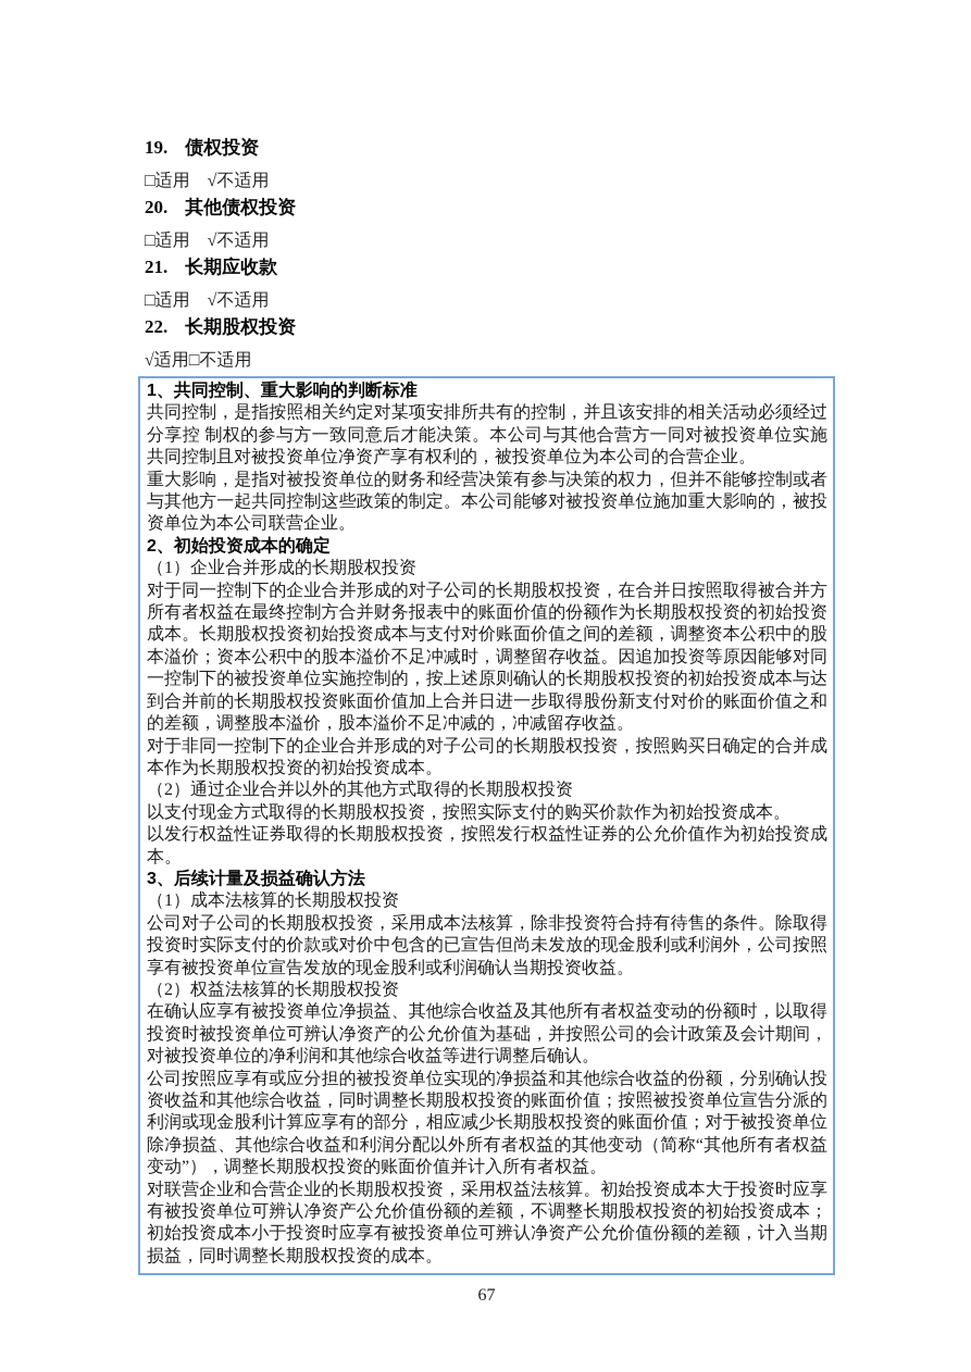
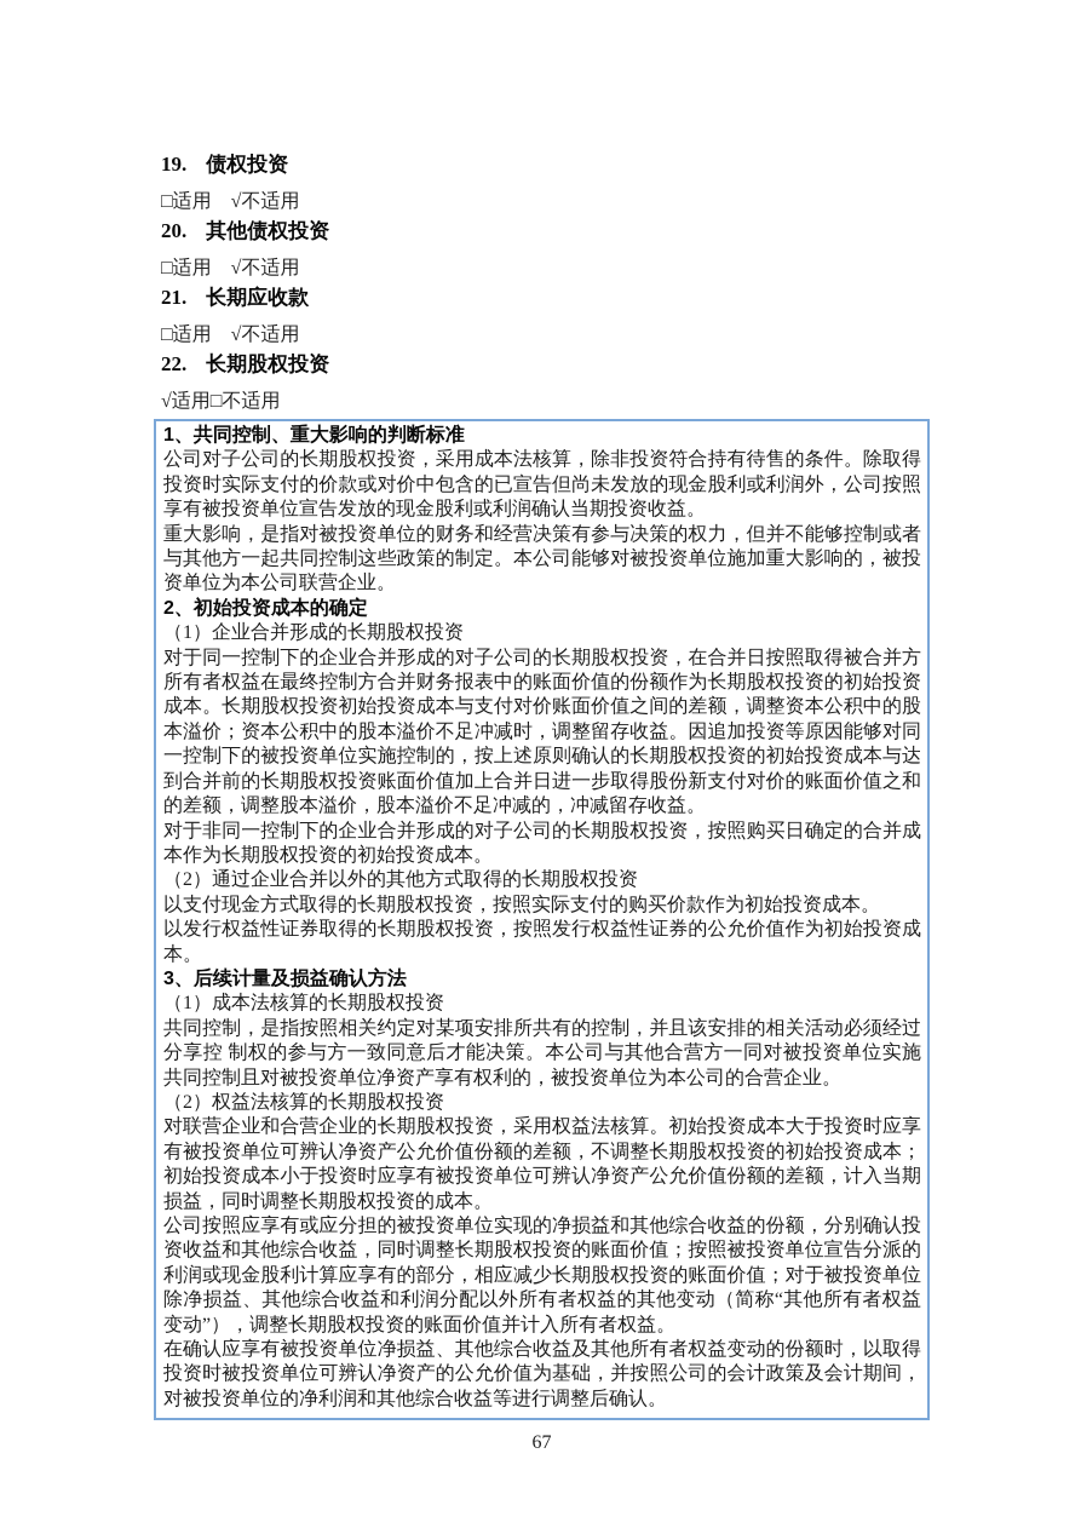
  19. 债权投资
  □适用 √不适用
  20. 其他债权投资
  □适用 √不适用
  21. 长期应收款
  □适用 √不适用
  22. 长期股权投资
  √适用□不适用
  1、共同控制、重大影响的判断标准
- 共同控制，是指按照相关约定对某项安排所共有的控制，并且该安排的相关活动必须经过分享控 制权的参与方一致同意后才能决策。本公司与其他合营方一同对被投资单位实施共同控制且对被投资单位净资产享有权利的，被投资单位为本公司的合营企业。
+ 公司对子公司的长期股权投资，采用成本法核算，除非投资符合持有待售的条件。除取得投资时实际支付的价款或对价中包含的已宣告但尚未发放的现金股利或利润外，公司按照享有被投资单位宣告发放的现金股利或利润确认当期投资收益。
  重大影响，是指对被投资单位的财务和经营决策有参与决策的权力，但并不能够控制或者与其他方一起共同控制这些政策的制定。本公司能够对被投资单位施加重大影响的，被投资单位为本公司联营企业。
  2、初始投资成本的确定
  （1）企业合并形成的长期股权投资
  对于同一控制下的企业合并形成的对子公司的长期股权投资，在合并日按照取得被合并方所有者权益在最终控制方合并财务报表中的账面价值的份额作为长期股权投资的初始投资成本。长期股权投资初始投资成本与支付对价账面价值之间的差额，调整资本公积中的股本溢价；资本公积中的股本溢价不足冲减时，调整留存收益。因追加投资等原因能够对同一控制下的被投资单位实施控制的，按上述原则确认的长期股权投资的初始投资成本与达到合并前的长期股权投资账面价值加上合并日进一步取得股份新支付对价的账面价值之和的差额，调整股本溢价，股本溢价不足冲减的，冲减留存收益。
  对于非同一控制下的企业合并形成的对子公司的长期股权投资，按照购买日确定的合并成本作为长期股权投资的初始投资成本。
  （2）通过企业合并以外的其他方式取得的长期股权投资
  以支付现金方式取得的长期股权投资，按照实际支付的购买价款作为初始投资成本。
  以发行权益性证券取得的长期股权投资，按照发行权益性证券的公允价值作为初始投资成本。
  3、后续计量及损益确认方法
  （1）成本法核算的长期股权投资
- 公司对子公司的长期股权投资，采用成本法核算，除非投资符合持有待售的条件。除取得投资时实际支付的价款或对价中包含的已宣告但尚未发放的现金股利或利润外，公司按照享有被投资单位宣告发放的现金股利或利润确认当期投资收益。
+ 共同控制，是指按照相关约定对某项安排所共有的控制，并且该安排的相关活动必须经过分享控 制权的参与方一致同意后才能决策。本公司与其他合营方一同对被投资单位实施共同控制且对被投资单位净资产享有权利的，被投资单位为本公司的合营企业。
  （2）权益法核算的长期股权投资
- 在确认应享有被投资单位净损益、其他综合收益及其他所有者权益变动的份额时，以取得投资时被投资单位可辨认净资产的公允价值为基础，并按照公司的会计政策及会计期间，对被投资单位的净利润和其他综合收益等进行调整后确认。
+ 对联营企业和合营企业的长期股权投资，采用权益法核算。初始投资成本大于投资时应享有被投资单位可辨认净资产公允价值份额的差额，不调整长期股权投资的初始投资成本；初始投资成本小于投资时应享有被投资单位可辨认净资产公允价值份额的差额，计入当期损益，同时调整长期股权投资的成本。
  公司按照应享有或应分担的被投资单位实现的净损益和其他综合收益的份额，分别确认投资收益和其他综合收益，同时调整长期股权投资的账面价值；按照被投资单位宣告分派的利润或现金股利计算应享有的部分，相应减少长期股权投资的账面价值；对于被投资单位除净损益、其他综合收益和利润分配以外所有者权益的其他变动（简称“其他所有者权益变动”），调整长期股权投资的账面价值并计入所有者权益。
- 对联营企业和合营企业的长期股权投资，采用权益法核算。初始投资成本大于投资时应享有被投资单位可辨认净资产公允价值份额的差额，不调整长期股权投资的初始投资成本；初始投资成本小于投资时应享有被投资单位可辨认净资产公允价值份额的差额，计入当期损益，同时调整长期股权投资的成本。
+ 在确认应享有被投资单位净损益、其他综合收益及其他所有者权益变动的份额时，以取得投资时被投资单位可辨认净资产的公允价值为基础，并按照公司的会计政策及会计期间，对被投资单位的净利润和其他综合收益等进行调整后确认。
  67
